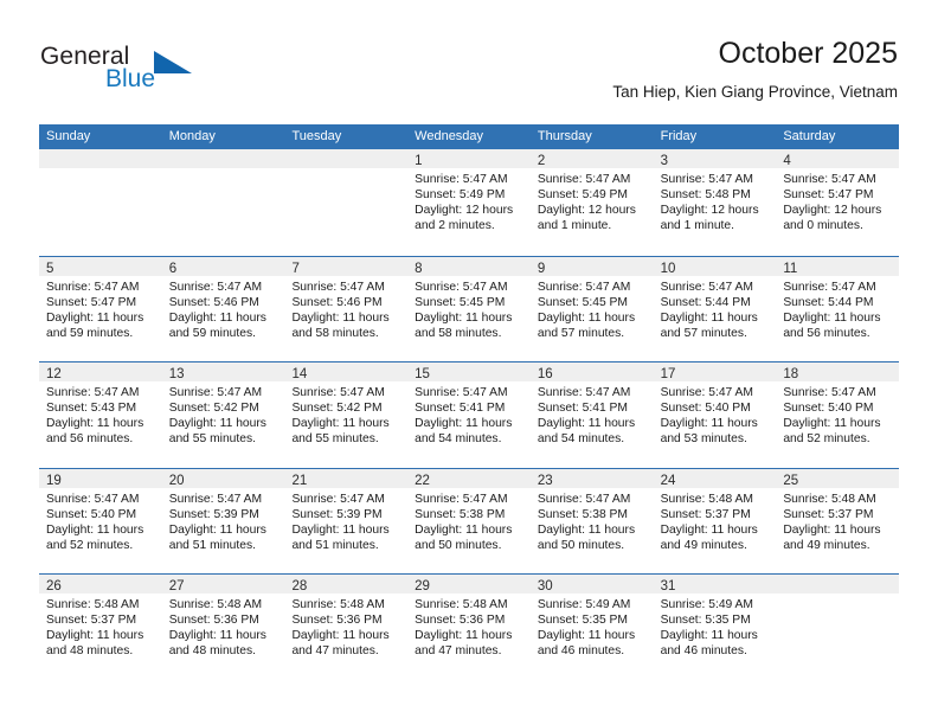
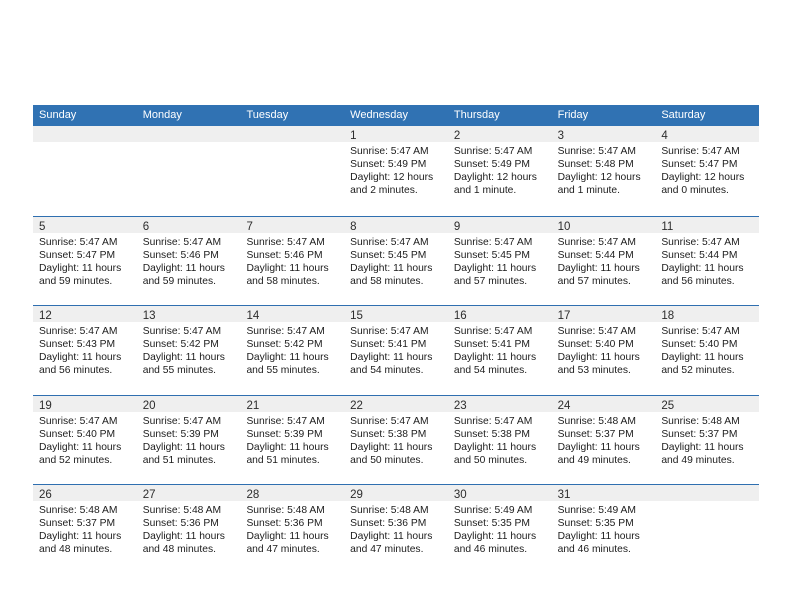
- General
- Blue
- October 2025
- Tan Hiep, Kien Giang Province, Vietnam
  Sunday
  Monday
  Tuesday
  Wednesday
  Thursday
  Friday
  Saturday
  1
  Sunrise: 5:47 AM
  Sunset: 5:49 PM
  Daylight: 12 hours
  and 2 minutes.
  2
  Sunrise: 5:47 AM
  Sunset: 5:49 PM
  Daylight: 12 hours
  and 1 minute.
  3
  Sunrise: 5:47 AM
  Sunset: 5:48 PM
  Daylight: 12 hours
  and 1 minute.
  4
  Sunrise: 5:47 AM
  Sunset: 5:47 PM
  Daylight: 12 hours
  and 0 minutes.
  5
  Sunrise: 5:47 AM
  Sunset: 5:47 PM
  Daylight: 11 hours
  and 59 minutes.
  6
  Sunrise: 5:47 AM
  Sunset: 5:46 PM
  Daylight: 11 hours
  and 59 minutes.
  7
  Sunrise: 5:47 AM
  Sunset: 5:46 PM
  Daylight: 11 hours
  and 58 minutes.
  8
  Sunrise: 5:47 AM
  Sunset: 5:45 PM
  Daylight: 11 hours
  and 58 minutes.
  9
  Sunrise: 5:47 AM
  Sunset: 5:45 PM
  Daylight: 11 hours
  and 57 minutes.
  10
  Sunrise: 5:47 AM
  Sunset: 5:44 PM
  Daylight: 11 hours
  and 57 minutes.
  11
  Sunrise: 5:47 AM
  Sunset: 5:44 PM
  Daylight: 11 hours
  and 56 minutes.
  12
  Sunrise: 5:47 AM
  Sunset: 5:43 PM
  Daylight: 11 hours
  and 56 minutes.
  13
  Sunrise: 5:47 AM
  Sunset: 5:42 PM
  Daylight: 11 hours
  and 55 minutes.
  14
  Sunrise: 5:47 AM
  Sunset: 5:42 PM
  Daylight: 11 hours
  and 55 minutes.
  15
  Sunrise: 5:47 AM
  Sunset: 5:41 PM
  Daylight: 11 hours
  and 54 minutes.
  16
  Sunrise: 5:47 AM
  Sunset: 5:41 PM
  Daylight: 11 hours
  and 54 minutes.
  17
  Sunrise: 5:47 AM
  Sunset: 5:40 PM
  Daylight: 11 hours
  and 53 minutes.
  18
  Sunrise: 5:47 AM
  Sunset: 5:40 PM
  Daylight: 11 hours
  and 52 minutes.
  19
  Sunrise: 5:47 AM
  Sunset: 5:40 PM
  Daylight: 11 hours
  and 52 minutes.
  20
  Sunrise: 5:47 AM
  Sunset: 5:39 PM
  Daylight: 11 hours
  and 51 minutes.
  21
  Sunrise: 5:47 AM
  Sunset: 5:39 PM
  Daylight: 11 hours
  and 51 minutes.
  22
  Sunrise: 5:47 AM
  Sunset: 5:38 PM
  Daylight: 11 hours
  and 50 minutes.
  23
  Sunrise: 5:47 AM
  Sunset: 5:38 PM
  Daylight: 11 hours
  and 50 minutes.
  24
  Sunrise: 5:48 AM
  Sunset: 5:37 PM
  Daylight: 11 hours
  and 49 minutes.
  25
  Sunrise: 5:48 AM
  Sunset: 5:37 PM
  Daylight: 11 hours
  and 49 minutes.
  26
  Sunrise: 5:48 AM
  Sunset: 5:37 PM
  Daylight: 11 hours
  and 48 minutes.
  27
  Sunrise: 5:48 AM
  Sunset: 5:36 PM
  Daylight: 11 hours
  and 48 minutes.
  28
  Sunrise: 5:48 AM
  Sunset: 5:36 PM
  Daylight: 11 hours
  and 47 minutes.
  29
  Sunrise: 5:48 AM
  Sunset: 5:36 PM
  Daylight: 11 hours
  and 47 minutes.
  30
  Sunrise: 5:49 AM
  Sunset: 5:35 PM
  Daylight: 11 hours
  and 46 minutes.
  31
  Sunrise: 5:49 AM
  Sunset: 5:35 PM
  Daylight: 11 hours
  and 46 minutes.
